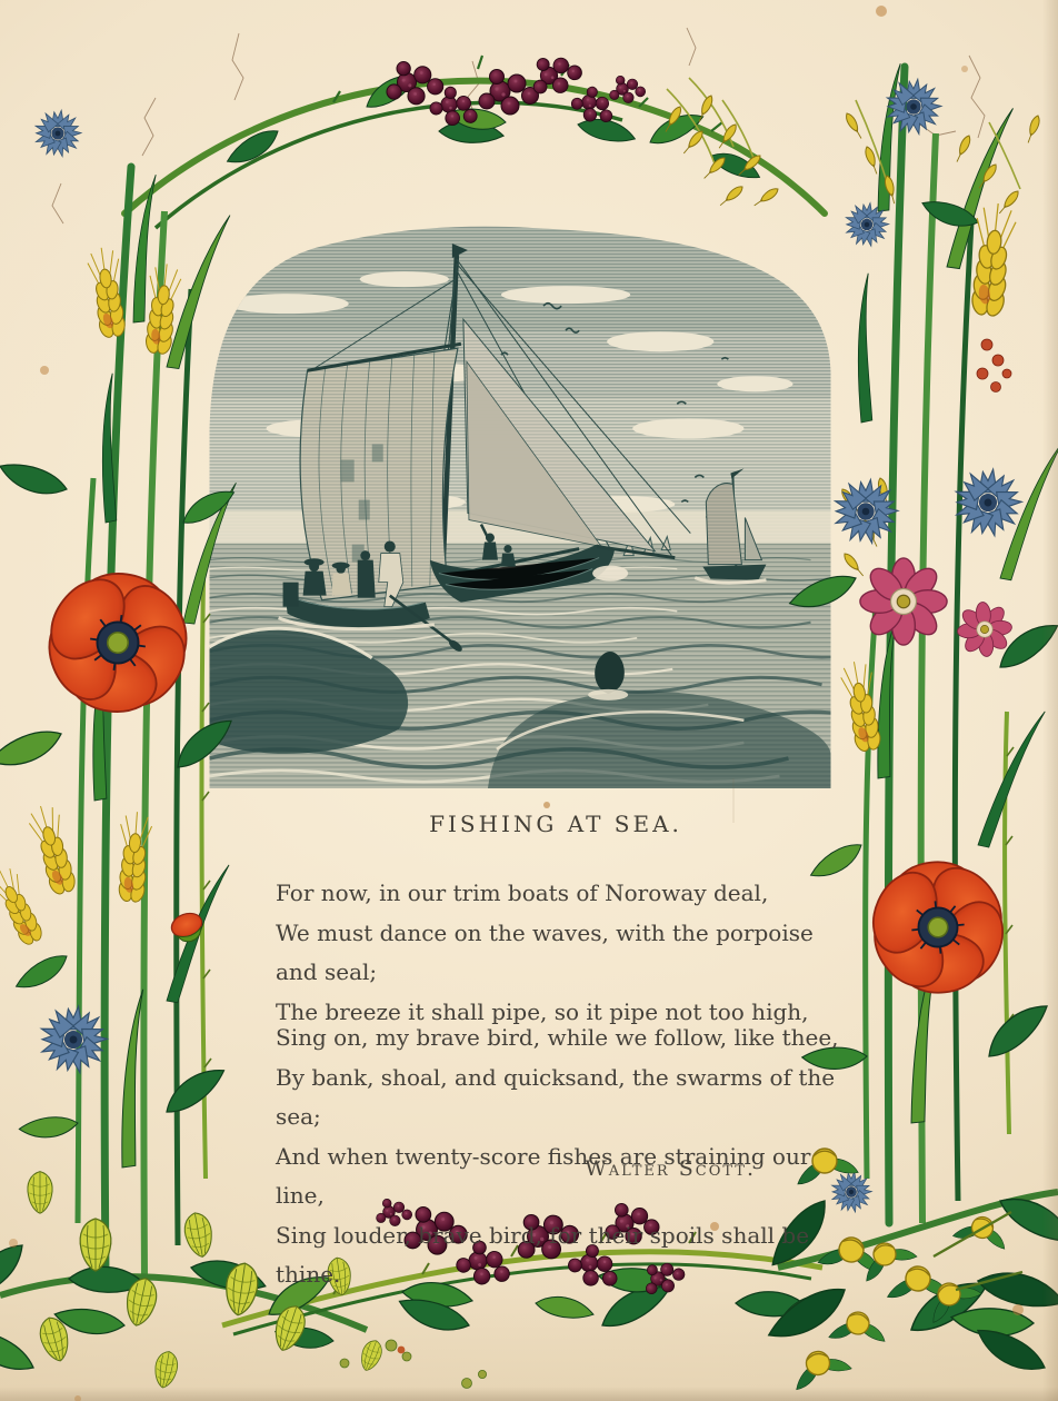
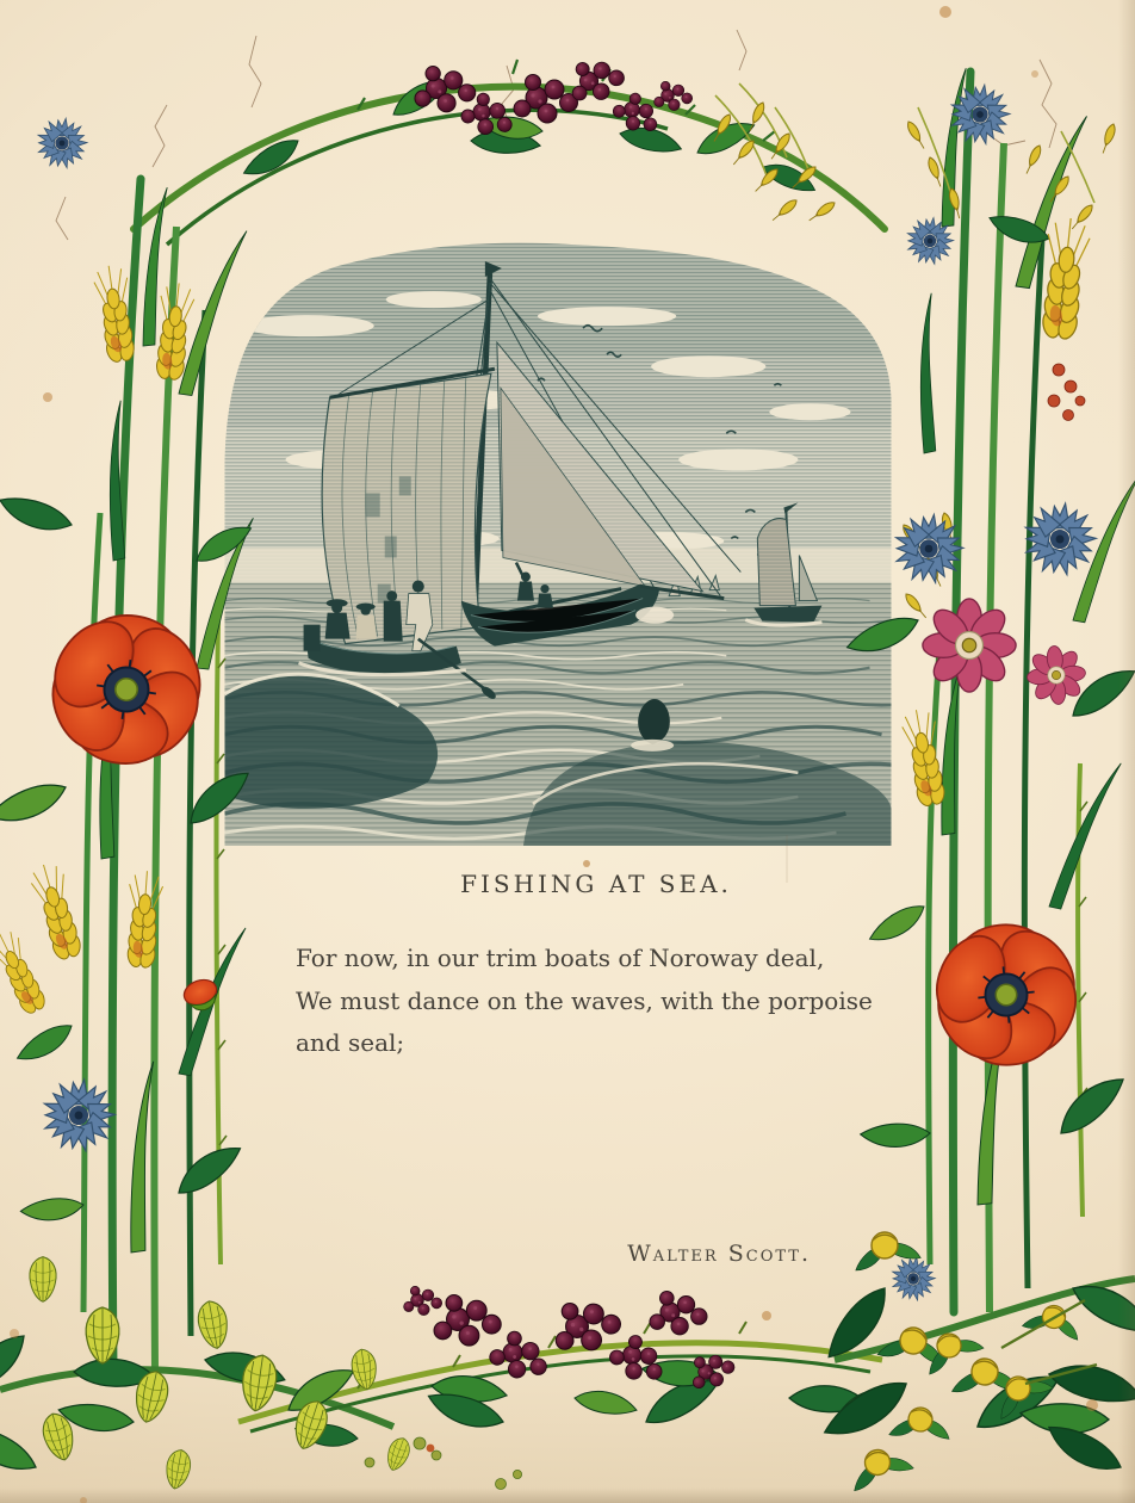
  FISHING AT SEA.
  For now, in our trim boats of Noroway deal,
  We must dance on the waves, with the porpoise and seal;
- The breeze it shall pipe, so it pipe not too high,
- Sing on, my brave bird, while we follow, like thee,
- By bank, shoal, and quicksand, the swarms of the sea;
- And when twenty-score fishes are straining our line,
- Sing louder, brave bird, for their spoils shall be thine.
  Walter Scott.
